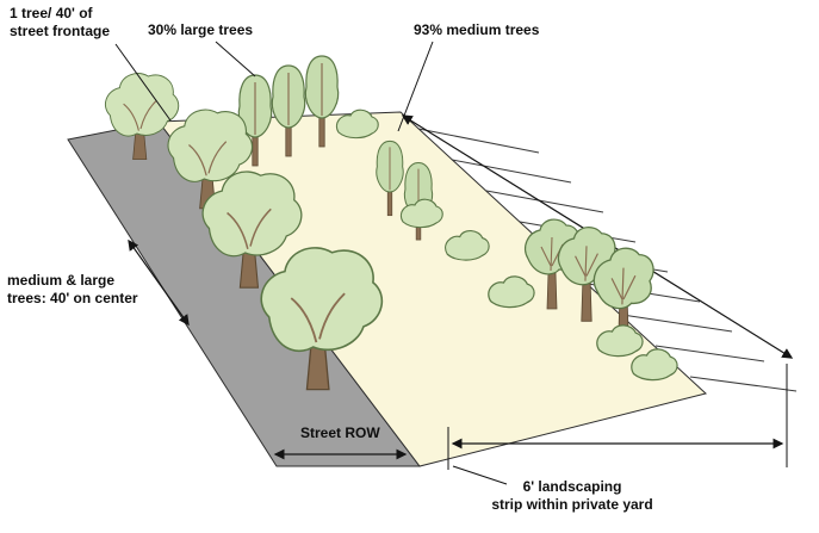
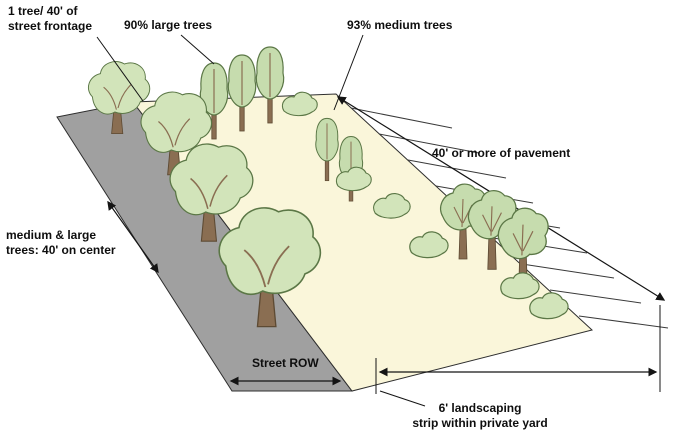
  1 tree/ 40' of
  street frontage
- 30% large trees
+ 90% large trees
  93% medium trees
+ 40' or more of pavement
  medium & large
  trees: 40' on center
  Street ROW
  6' landscaping
  strip within private yard
